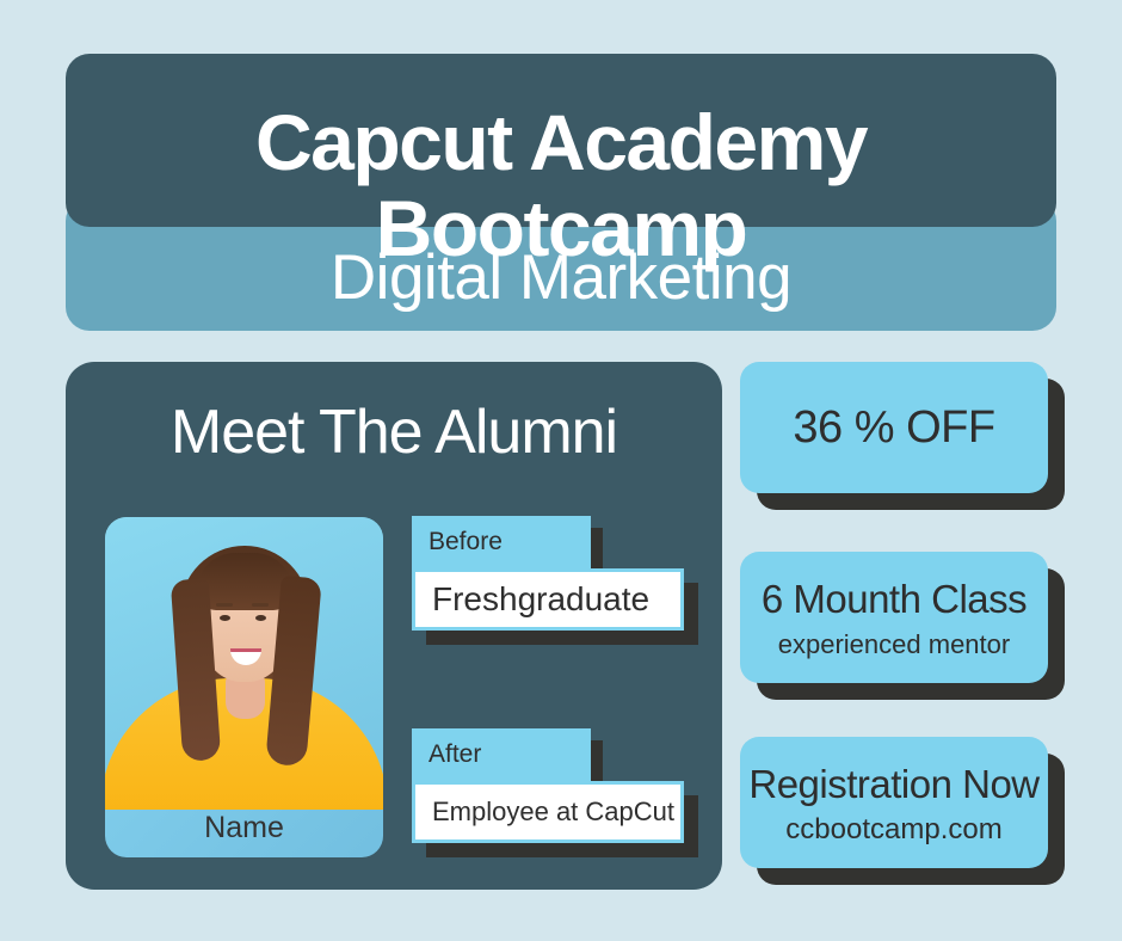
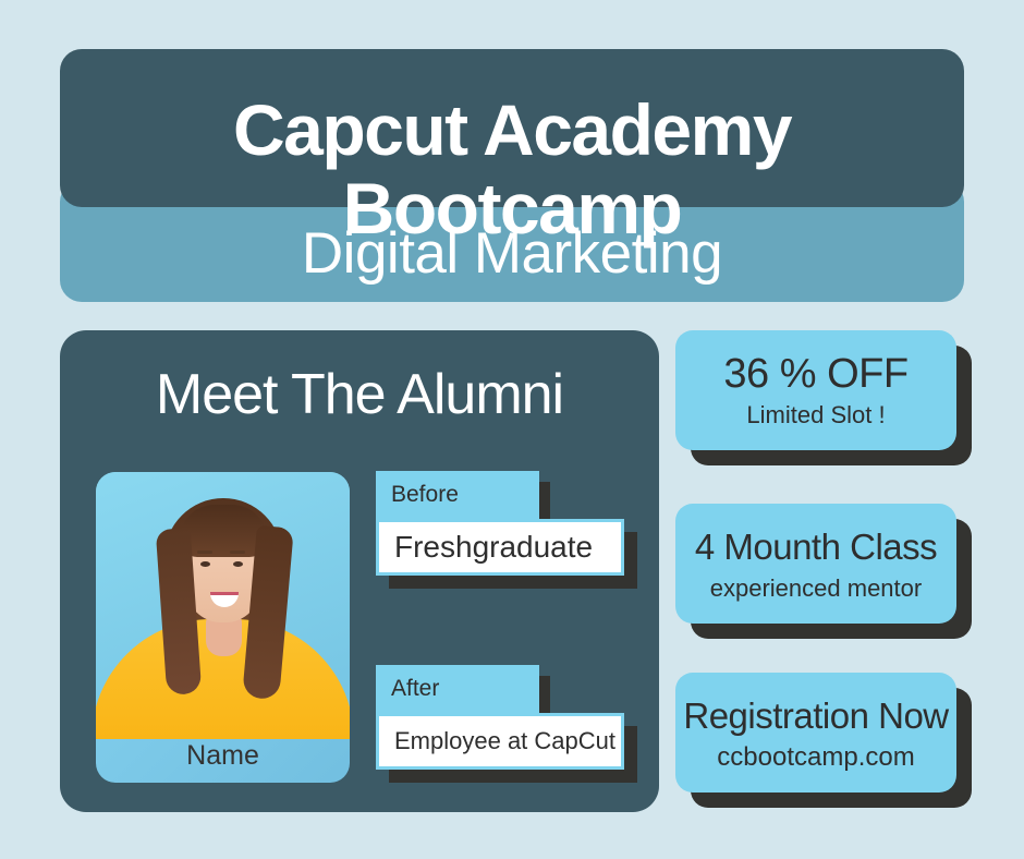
  Digital Marketing
  Capcut Academy Bootcamp
  Meet The Alumni
  Name
  Before
  Freshgraduate
  After
  Employee at CapCut
  36 % OFF
+ Limited Slot !
- 6 Mounth Class
+ 4 Mounth Class
  experienced mentor
  Registration Now
  ccbootcamp.com
